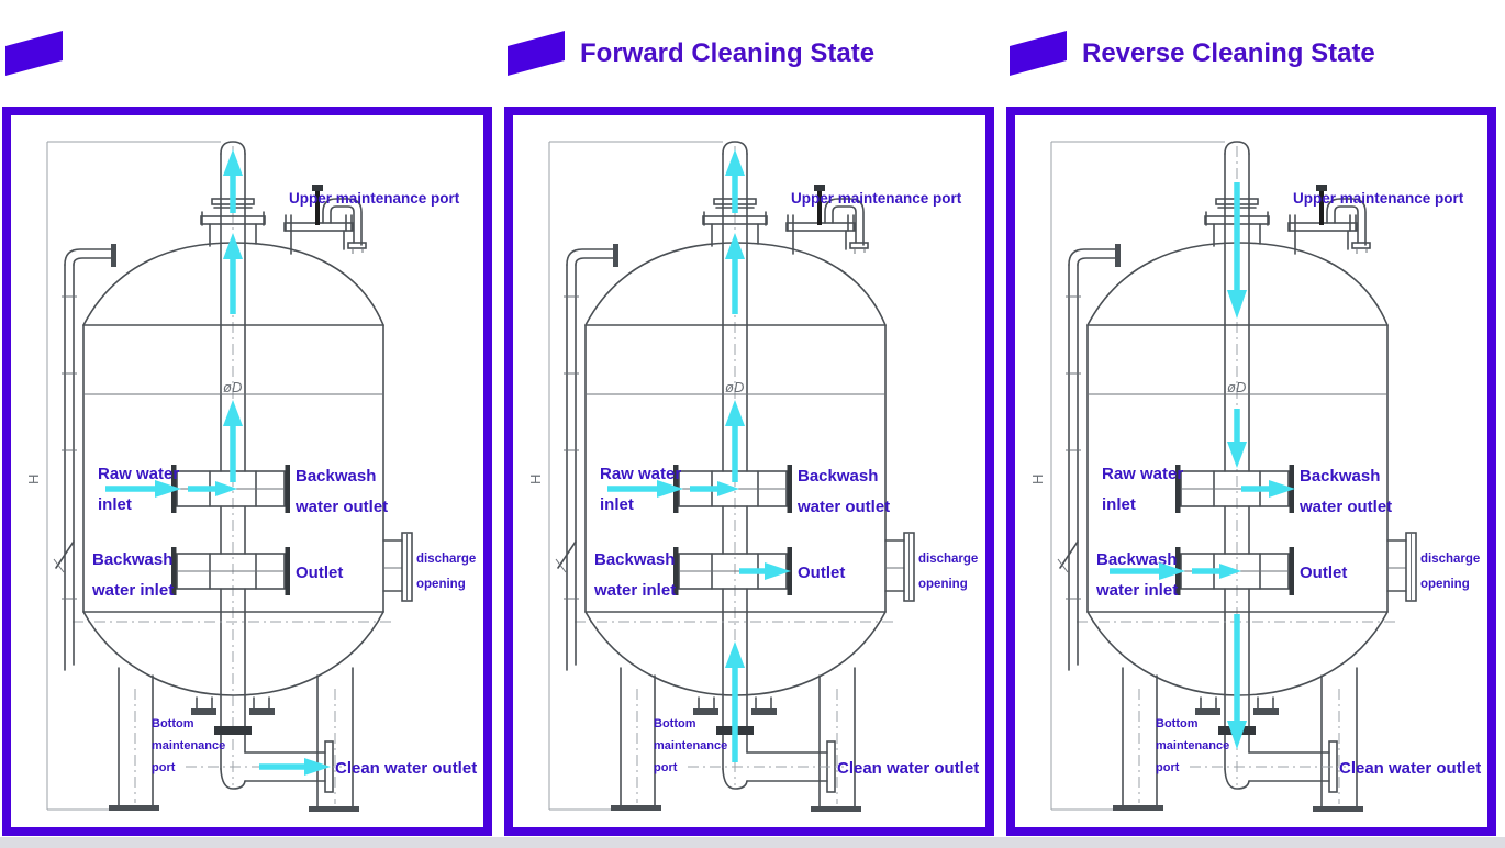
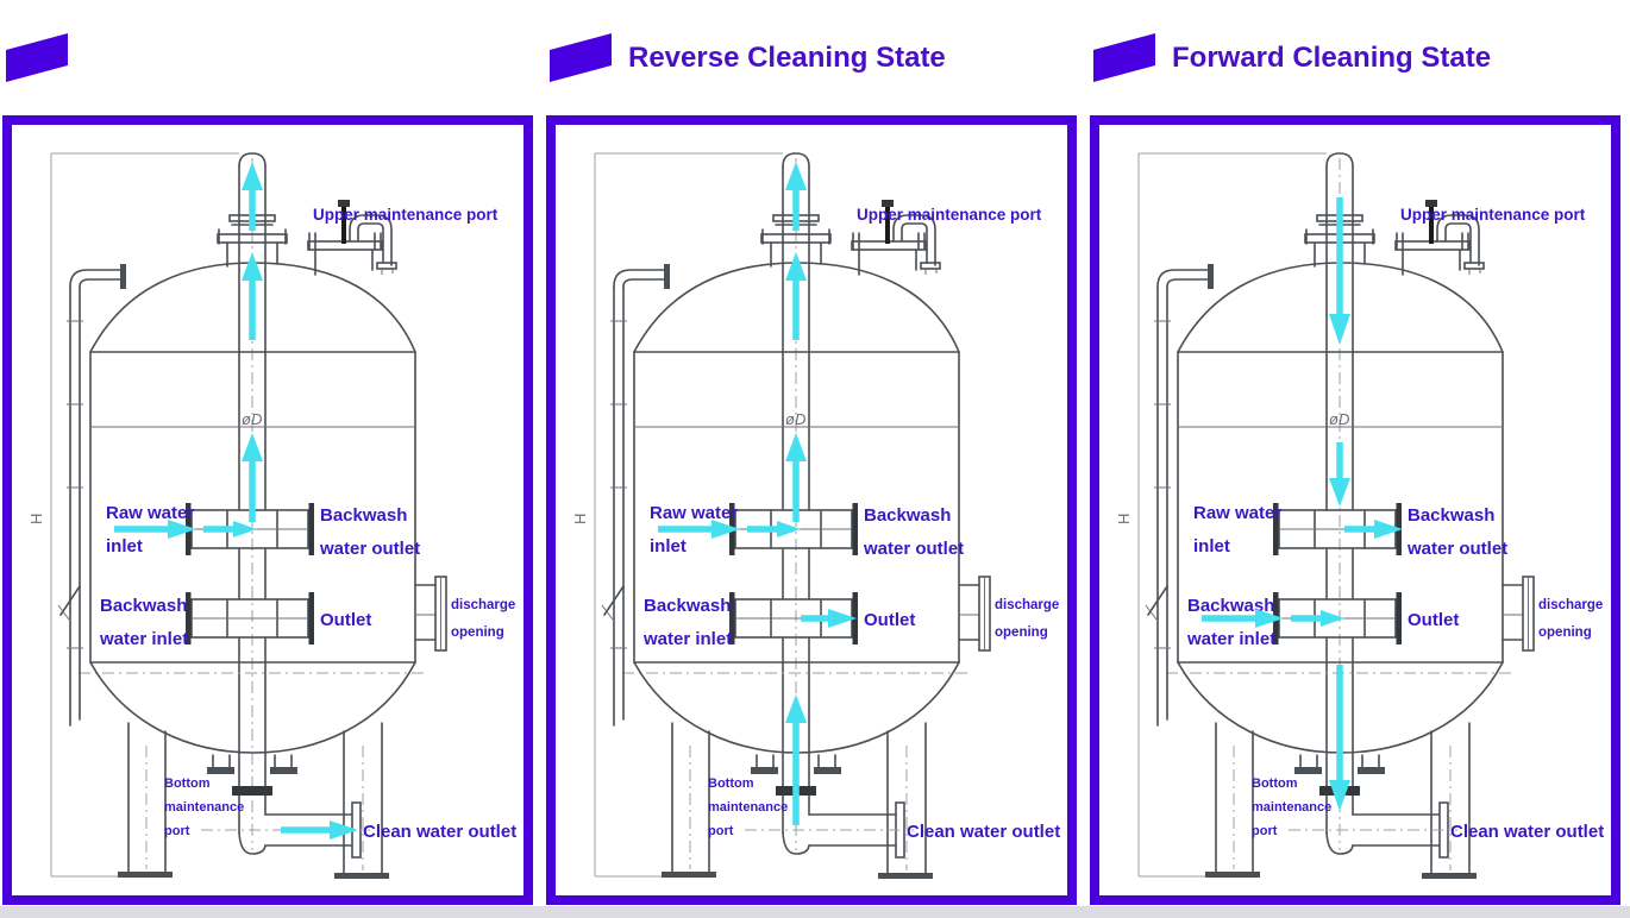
  øD
  Upper maintenance port
  Raw water
  inlet
  Backwash
  water outlet
  Backwash
  water inlet
  Outlet
  discharge
  opening
  Bottom
  maintenance
  port
  Clean water outlet
- Forward Cleaning State
+ Reverse Cleaning State
  øD
  Upper maintenance port
  Raw water
  inlet
  Backwash
  water outlet
  Backwash
  water inlet
  Outlet
  discharge
  opening
  Bottom
  maintenance
  port
  Clean water outlet
- Reverse Cleaning State
+ Forward Cleaning State
  øD
  Upper maintenance port
  Raw water
  inlet
  Backwash
  water outlet
  Backwash
  water inlet
  Outlet
  discharge
  opening
  Bottom
  maintenance
  port
  Clean water outlet
